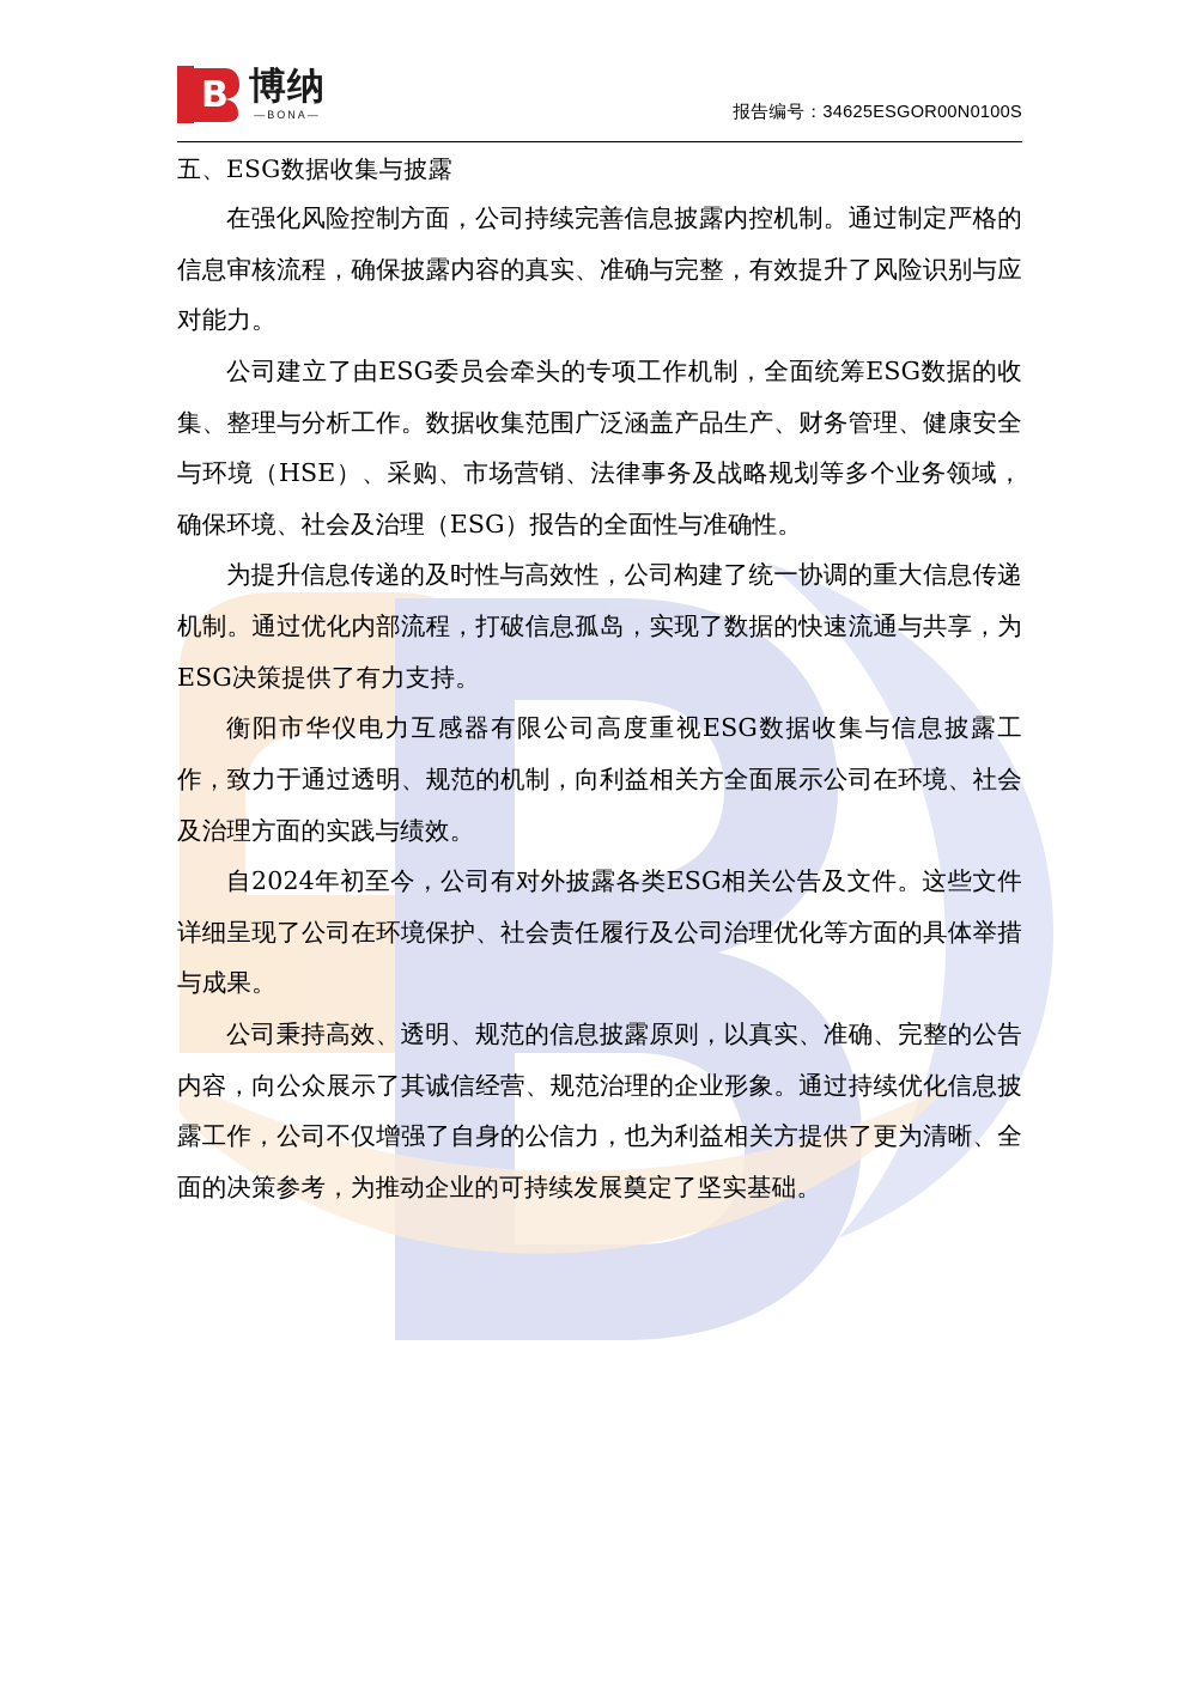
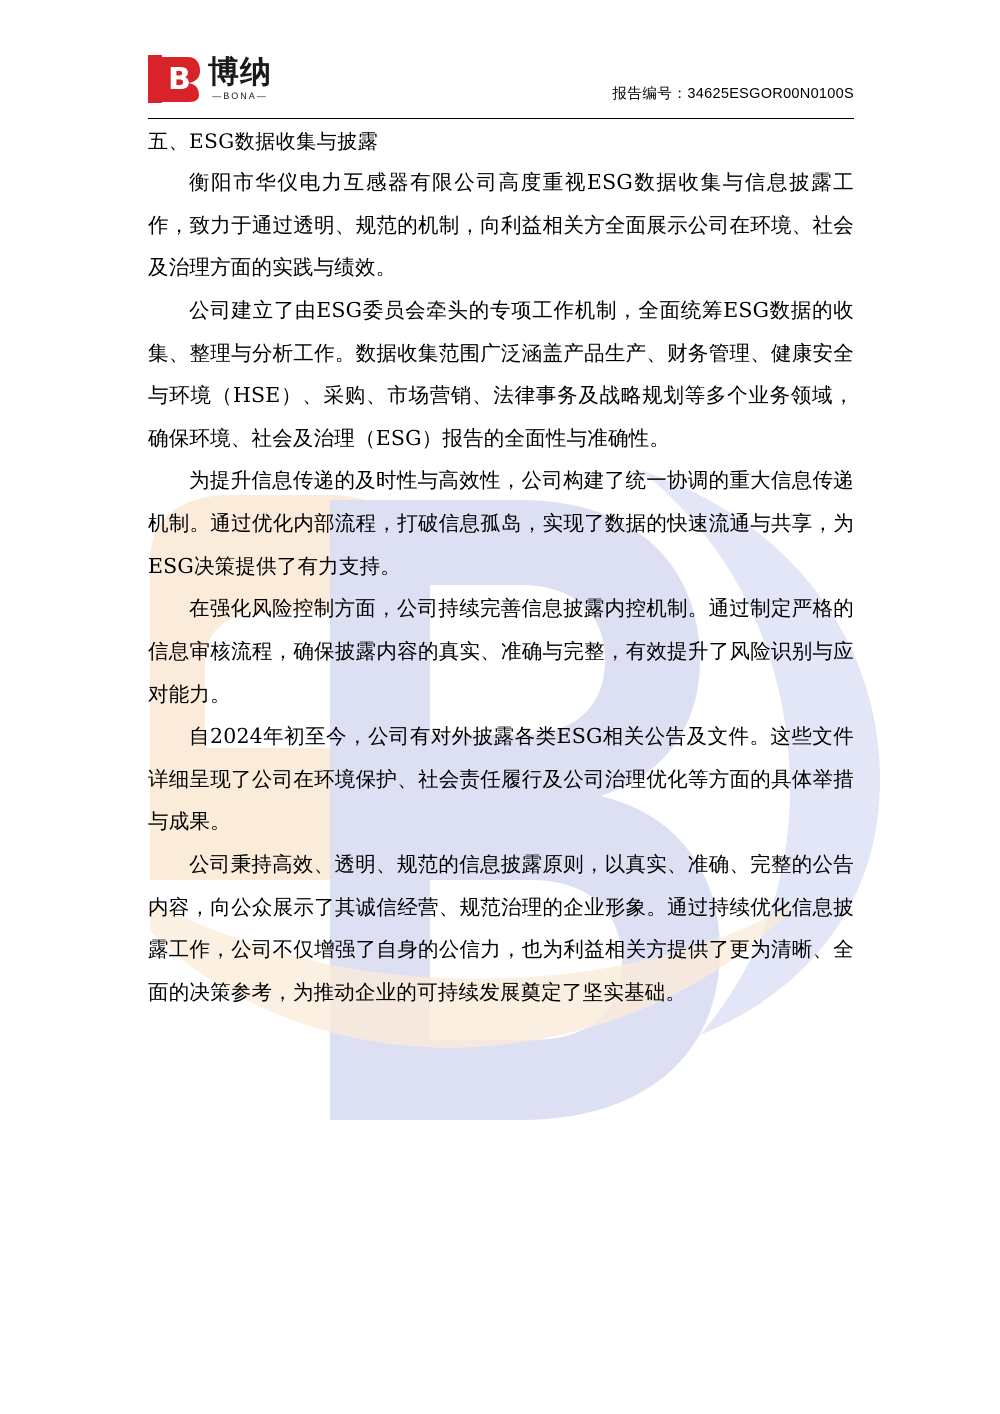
  B
  博纳
  —BONA—
  报告编号：34625ESGOR00N0100S
  五、ESG数据收集与披露
- 在强化风险控制方面，公司持续完善信息披露内控机制。通过制定严格的信息审核流程，确保披露内容的真实、准确与完整，有效提升了风险识别与应对能力。
+ 衡阳市华仪电力互感器有限公司高度重视ESG数据收集与信息披露工作，致力于通过透明、规范的机制，向利益相关方全面展示公司在环境、社会及治理方面的实践与绩效。
  公司建立了由ESG委员会牵头的专项工作机制，全面统筹ESG数据的收集、整理与分析工作。数据收集范围广泛涵盖产品生产、财务管理、健康安全与环境（HSE）、采购、市场营销、法律事务及战略规划等多个业务领域，确保环境、社会及治理（ESG）报告的全面性与准确性。
  为提升信息传递的及时性与高效性，公司构建了统一协调的重大信息传递机制。通过优化内部流程，打破信息孤岛，实现了数据的快速流通与共享，为ESG决策提供了有力支持。
- 衡阳市华仪电力互感器有限公司高度重视ESG数据收集与信息披露工作，致力于通过透明、规范的机制，向利益相关方全面展示公司在环境、社会及治理方面的实践与绩效。
+ 在强化风险控制方面，公司持续完善信息披露内控机制。通过制定严格的信息审核流程，确保披露内容的真实、准确与完整，有效提升了风险识别与应对能力。
  自2024年初至今，公司有对外披露各类ESG相关公告及文件。这些文件详细呈现了公司在环境保护、社会责任履行及公司治理优化等方面的具体举措与成果。
  公司秉持高效、透明、规范的信息披露原则，以真实、准确、完整的公告内容，向公众展示了其诚信经营、规范治理的企业形象。通过持续优化信息披露工作，公司不仅增强了自身的公信力，也为利益相关方提供了更为清晰、全面的决策参考，为推动企业的可持续发展奠定了坚实基础。
